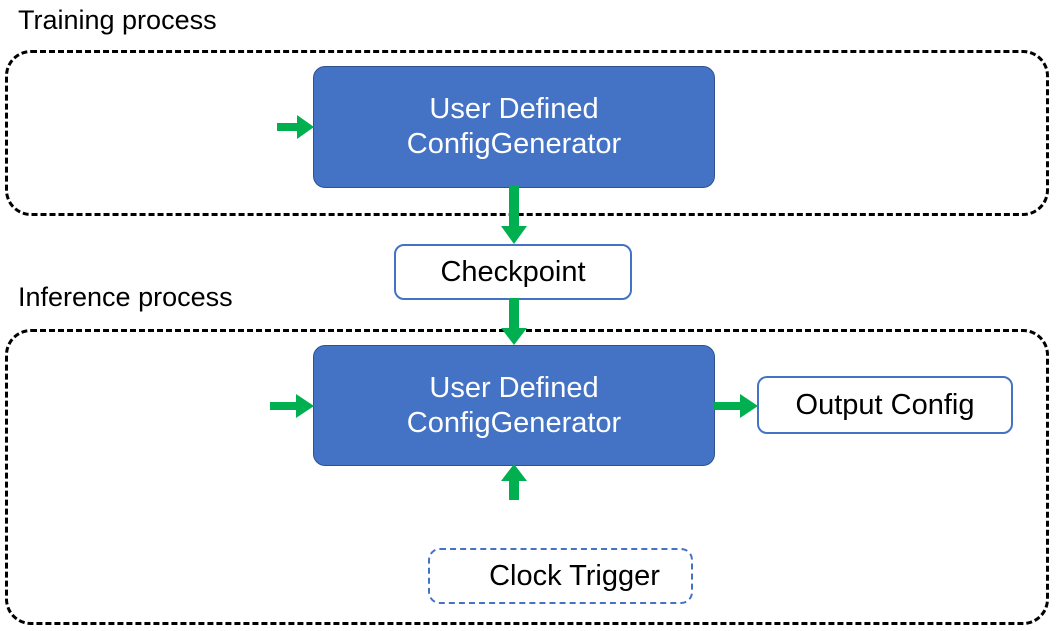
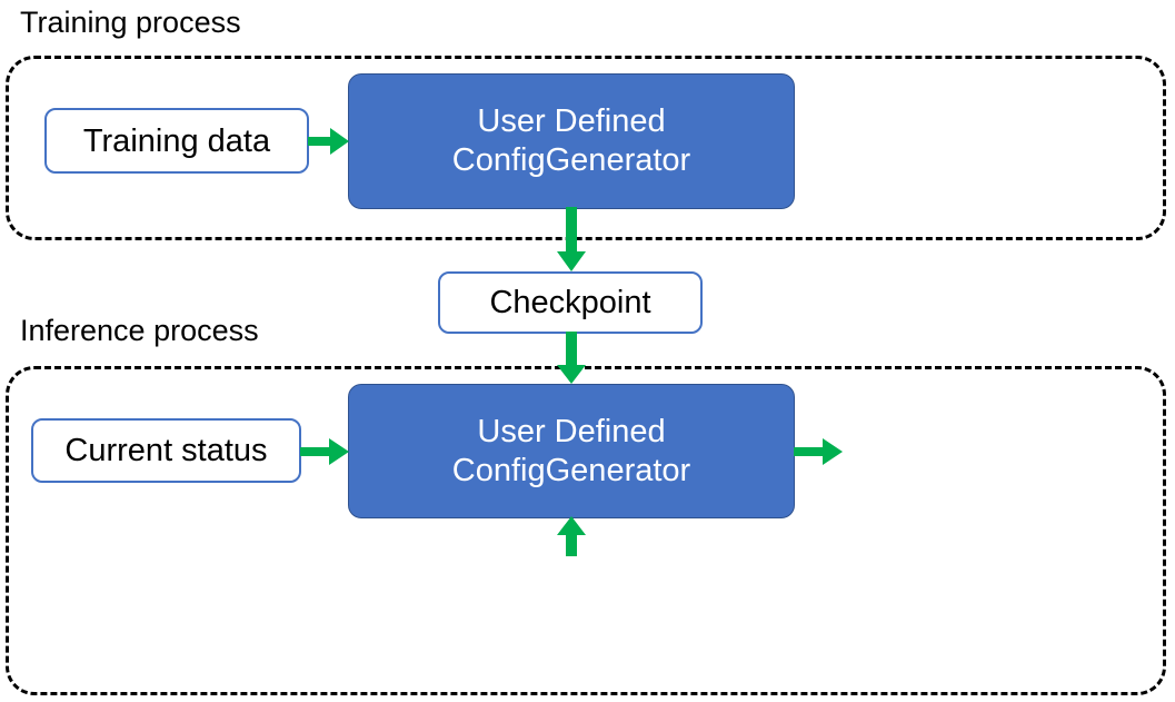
  Training process
  Inference process
+ Training data
  User Defined
  ConfigGenerator
  Checkpoint
+ Current status
  User Defined
  ConfigGenerator
- Output Config
- Clock Trigger
